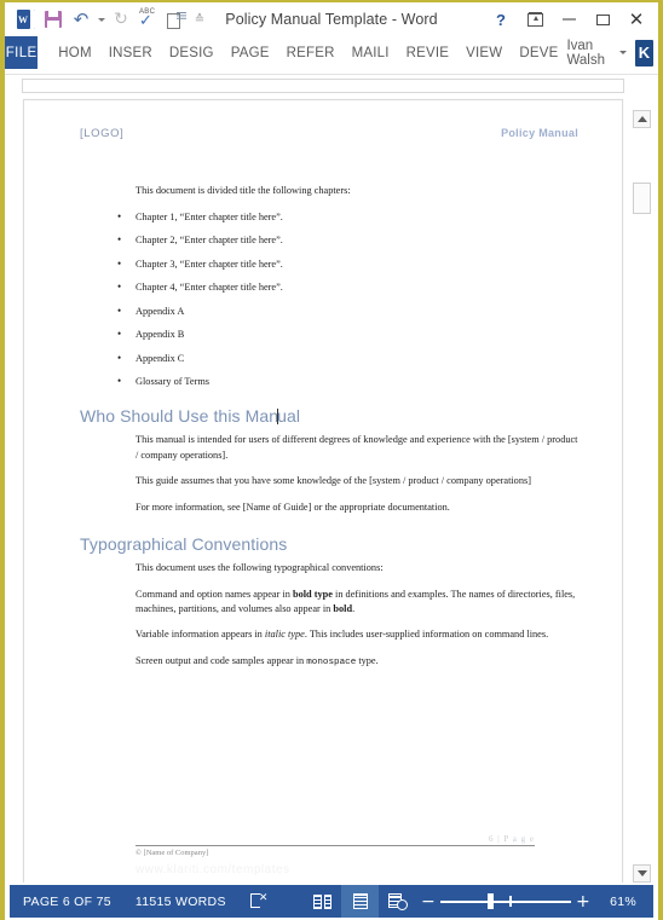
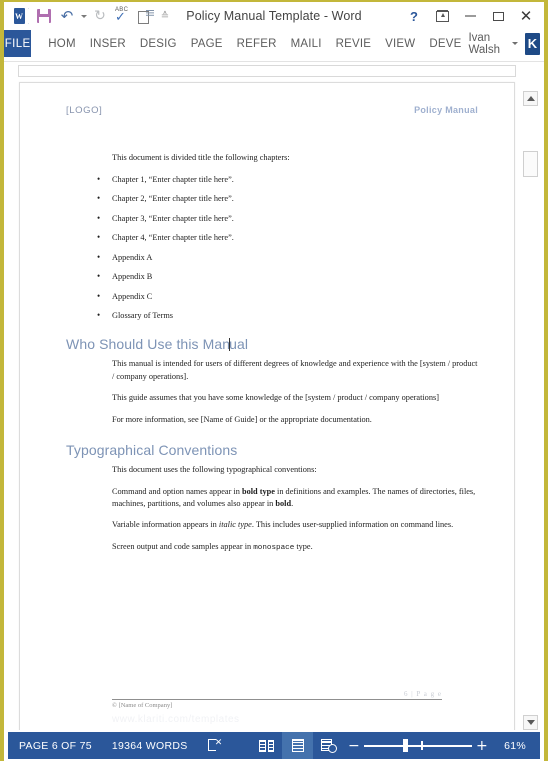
  W
  ↶
  ↻
  ✓
  ≙
  Policy Manual Template - Word
  ?
  ✕
  FILE
  HOM
  INSER
  DESIG
  PAGE
  REFER
  MAILI
  REVIE
  VIEW
  DEVE
  Ivan Walsh
  K
  [LOGO]
  Policy Manual
  This document is divided title the following chapters:
  Chapter 1, “Enter chapter title here”.
  Chapter 2, “Enter chapter title here”.
  Chapter 3, “Enter chapter title here”.
  Chapter 4, “Enter chapter title here”.
  Appendix A
  Appendix B
  Appendix C
  Glossary of Terms
  Who Should Use this Manual
  This manual is intended for users of different degrees of knowledge and experience with the [system / product / company operations].
  This guide assumes that you have some knowledge of the [system / product / company operations]
  For more information, see [Name of Guide] or the appropriate documentation.
  Typographical Conventions
  This document uses the following typographical conventions:
  Command and option names appear in bold type in definitions and examples. The names of directories, files, machines, partitions, and volumes also appear in bold.
  Variable information appears in italic type. This includes user-supplied information on command lines.
  Screen output and code samples appear in monospace type.
  6 | P a g e
  PAGE 6 OF 75
- 11515 WORDS
+ 19364 WORDS
  ✕
  −
  +
  61%
